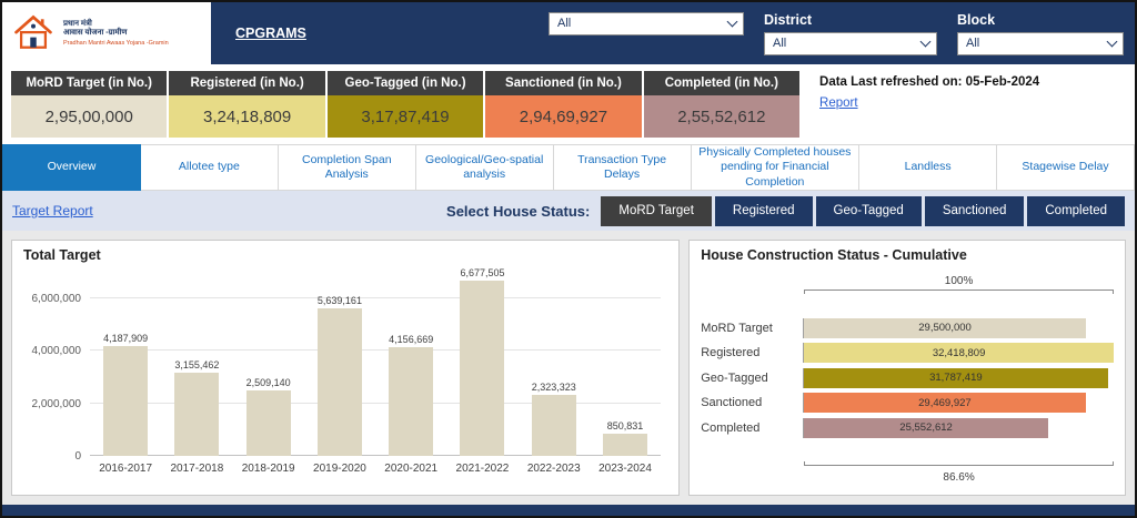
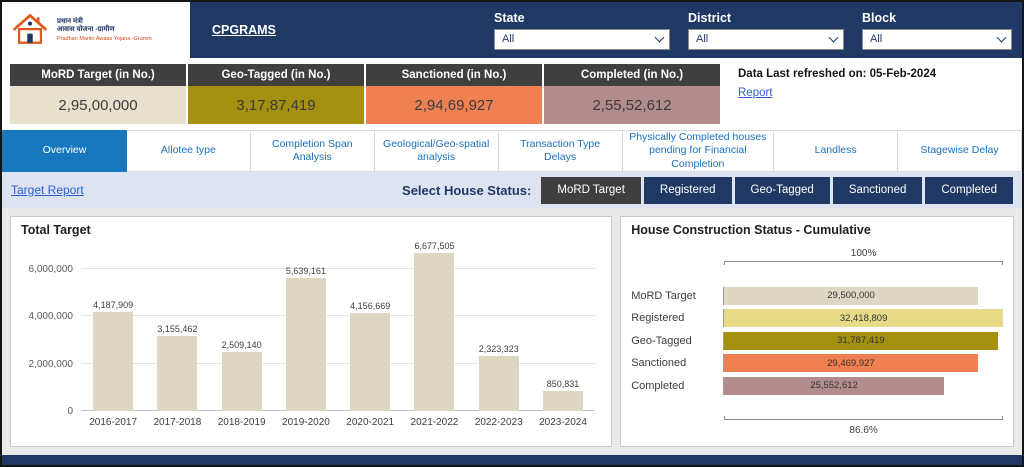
  CPGRAMS
+ State
  All
  District
  All
  Block
  All
  MoRD Target (in No.)
  2,95,00,000
- Registered (in No.)
- 3,24,18,809
  Geo-Tagged (in No.)
  3,17,87,419
  Sanctioned (in No.)
  2,94,69,927
  Completed (in No.)
  2,55,52,612
  Data Last refreshed on: 05-Feb-2024
  Report
  Overview
  Allotee type
  Completion Span Analysis
  Geological/Geo-spatial analysis
  Transaction Type Delays
  Physically Completed houses pending for Financial Completion
  Landless
  Stagewise Delay
  Target Report
  Select House Status:
  MoRD Target
  Registered
  Geo-Tagged
  Sanctioned
  Completed
  Total Target
  0
  2,000,000
  4,000,000
  6,000,000
  4,187,909
  2016-2017
  3,155,462
  2017-2018
  2,509,140
  2018-2019
  5,639,161
  2019-2020
  4,156,669
  2020-2021
  6,677,505
  2021-2022
  2,323,323
  2022-2023
  850,831
  2023-2024
  House Construction Status - Cumulative
  100%
  MoRD Target
  29,500,000
  Registered
  32,418,809
  Geo-Tagged
  31,787,419
  Sanctioned
  29,469,927
  Completed
  25,552,612
  86.6%
